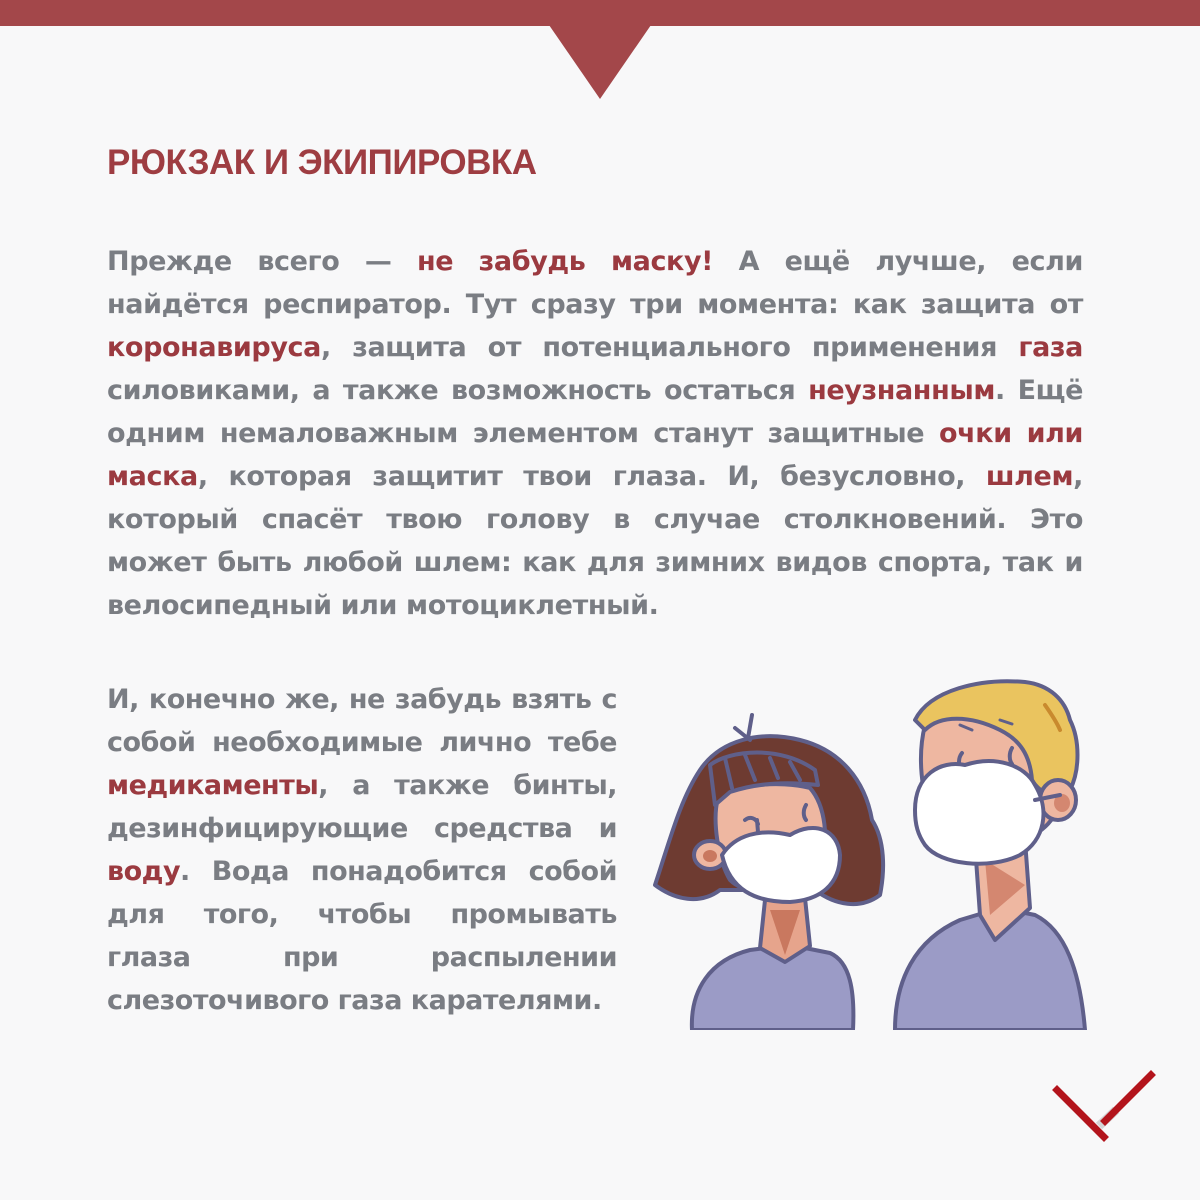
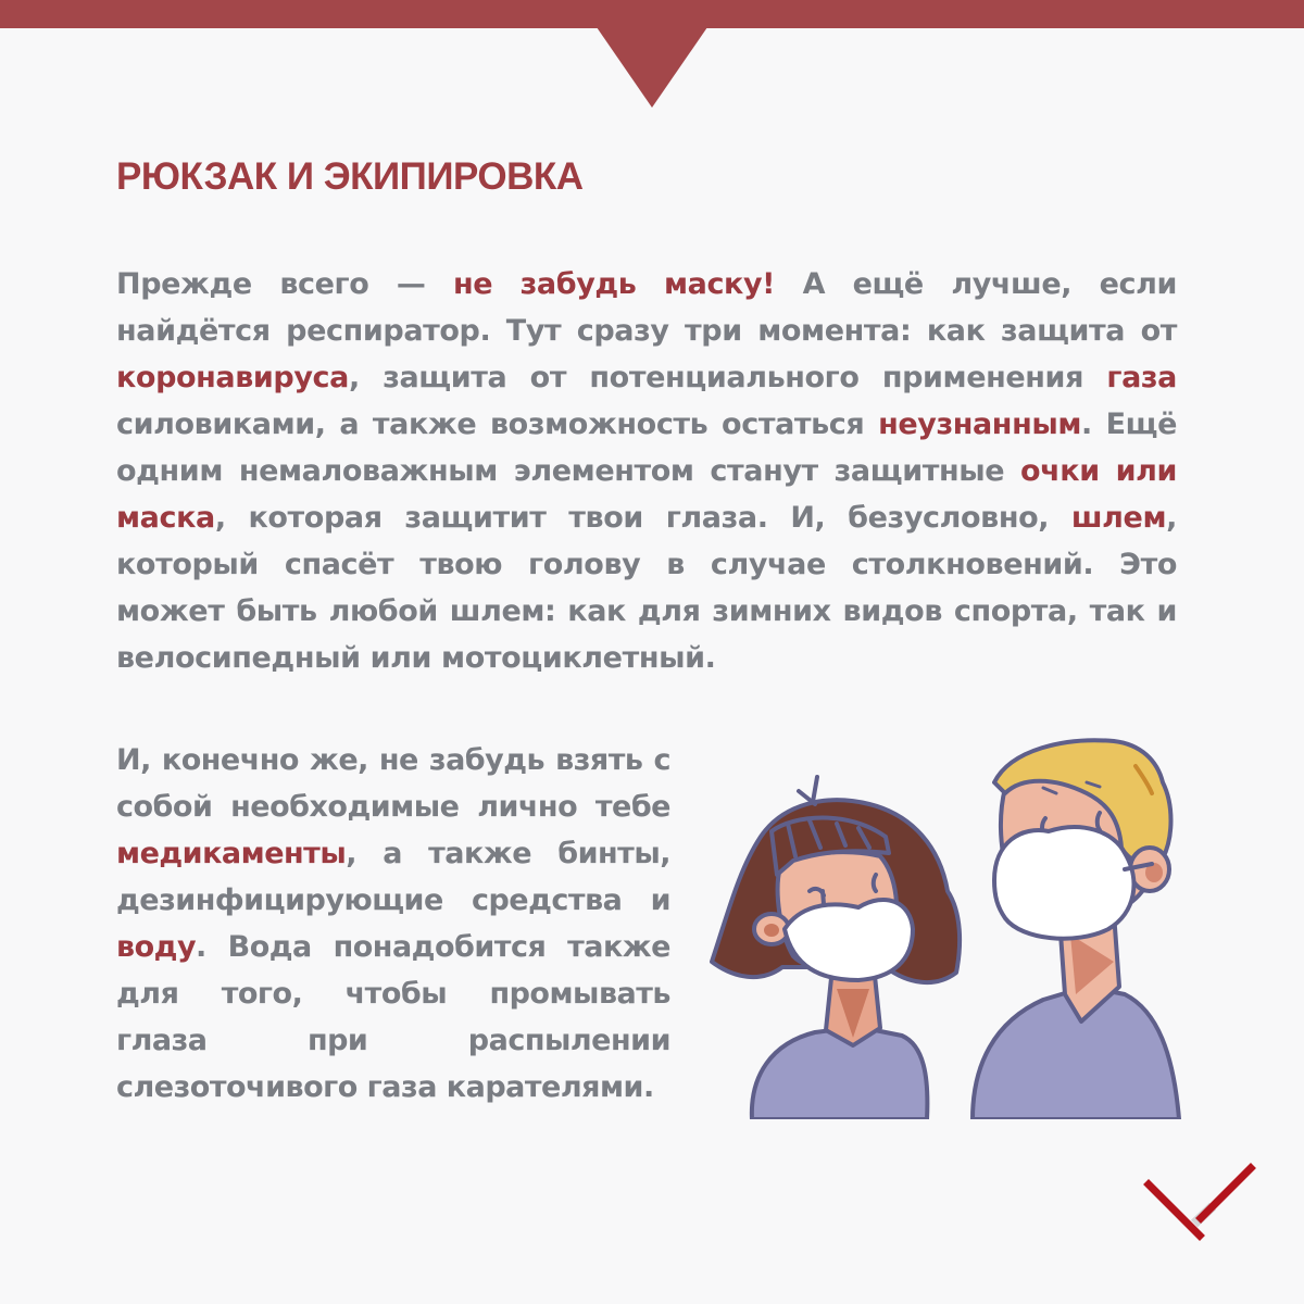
  РЮКЗАК И ЭКИПИРОВКА
  Прежде всего — не забудь маску! А ещё лучше, если найдётся респиратор. Тут сразу три момента: как защита от коронавируса, защита от потенциального применения газа силовиками, а также возможность остаться неузнанным. Ещё одним немаловажным элементом станут защитные очки или маска, которая защитит твои глаза. И, безусловно, шлем, который спасёт твою голову в случае столкновений. Это может быть любой шлем: как для зимних видов спорта, так и велосипедный или мотоциклетный.
- И, конечно же, не забудь взять с собой необходимые лично тебе медикаменты, а также бинты, дезинфицирующие средства и воду. Вода понадобится собой для того, чтобы промывать глаза при распылении слезоточивого газа карателями.
+ И, конечно же, не забудь взять с собой необходимые лично тебе медикаменты, а также бинты, дезинфицирующие средства и воду. Вода понадобится также для того, чтобы промывать глаза при распылении слезоточивого газа карателями.
